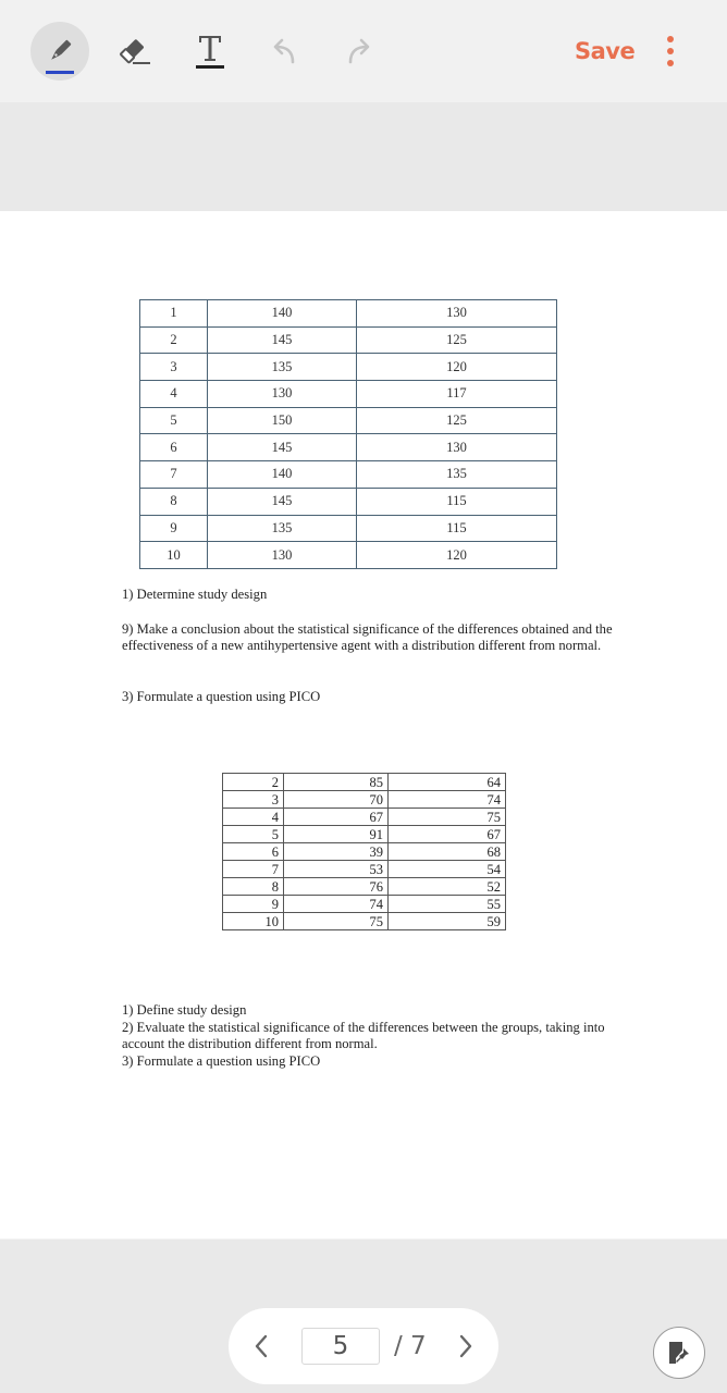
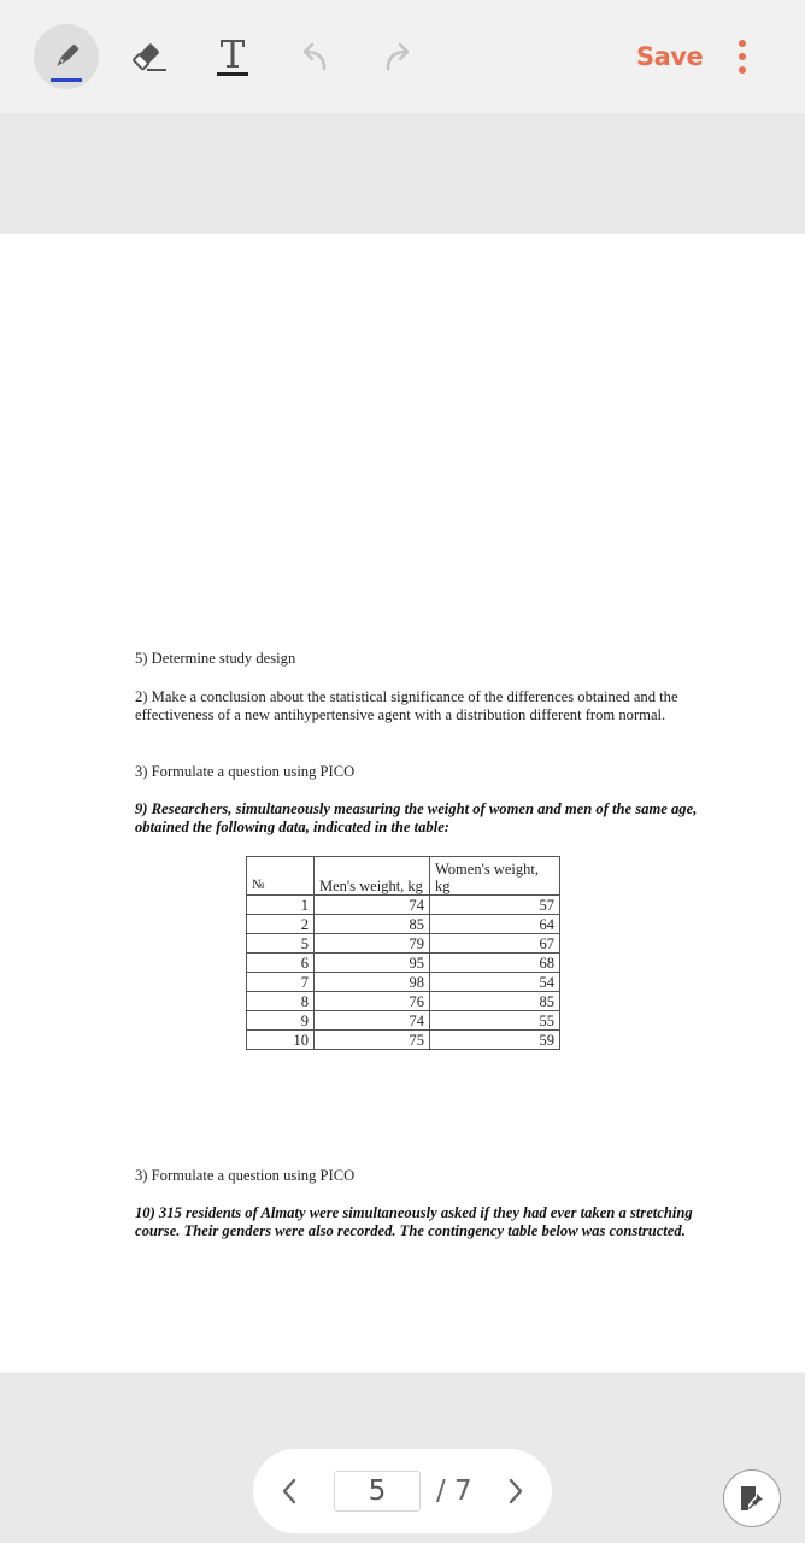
  Save
- 1	140	130
- 2	145	125
- 3	135	120
- 4	130	117
- 5	150	125
- 6	145	130
- 7	140	135
- 8	145	115
- 9	135	115
- 10	130	120
- 1) Determine study design
+ 5) Determine study design
- 9) Make a conclusion about the statistical significance of the differences obtained and the effectiveness of a new antihypertensive agent with a distribution different from normal.
+ 2) Make a conclusion about the statistical significance of the differences obtained and the effectiveness of a new antihypertensive agent with a distribution different from normal.
  3) Formulate a question using PICO
+ 9) Researchers, simultaneously measuring the weight of women and men of the same age, obtained the following data, indicated in the table:
+ №	Men's weight, kg	Women's weight, kg
+ 1	74	57
  2	85	64
- 3	70	74
- 4	67	75
- 5	91	67
+ 5	79	67
- 6	39	68
+ 6	95	68
- 7	53	54
+ 7	98	54
- 8	76	52
+ 8	76	85
  9	74	55
  10	75	59
- 1) Define study design
- 2) Evaluate the statistical significance of the differences between the groups, taking into account the distribution different from normal.
  3) Formulate a question using PICO
+ 10) 315 residents of Almaty were simultaneously asked if they had ever taken a stretching course. Their genders were also recorded. The contingency table below was constructed.
  5
  / 7
